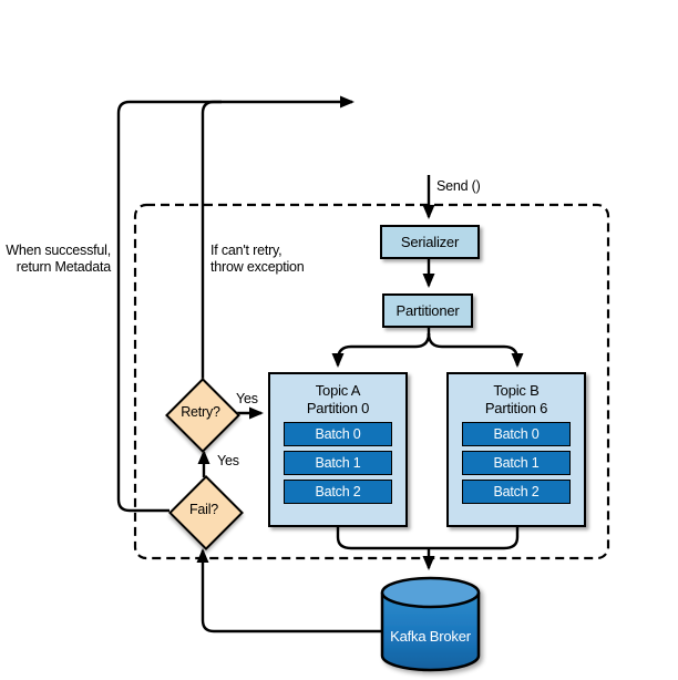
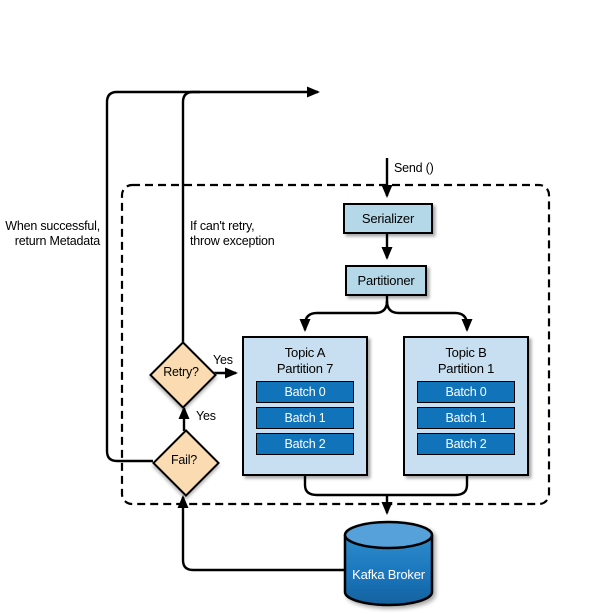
  Send ()
  When successful,
  return Metadata
  If can't retry,
  throw exception
  Yes
  Yes
  Serializer
  Partitioner
  Topic A
- Partition 0
+ Partition 7
  Batch 0
  Batch 1
  Batch 2
  Topic B
- Partition 6
+ Partition 1
  Batch 0
  Batch 1
  Batch 2
  Retry?
  Fail?
  Kafka Broker
